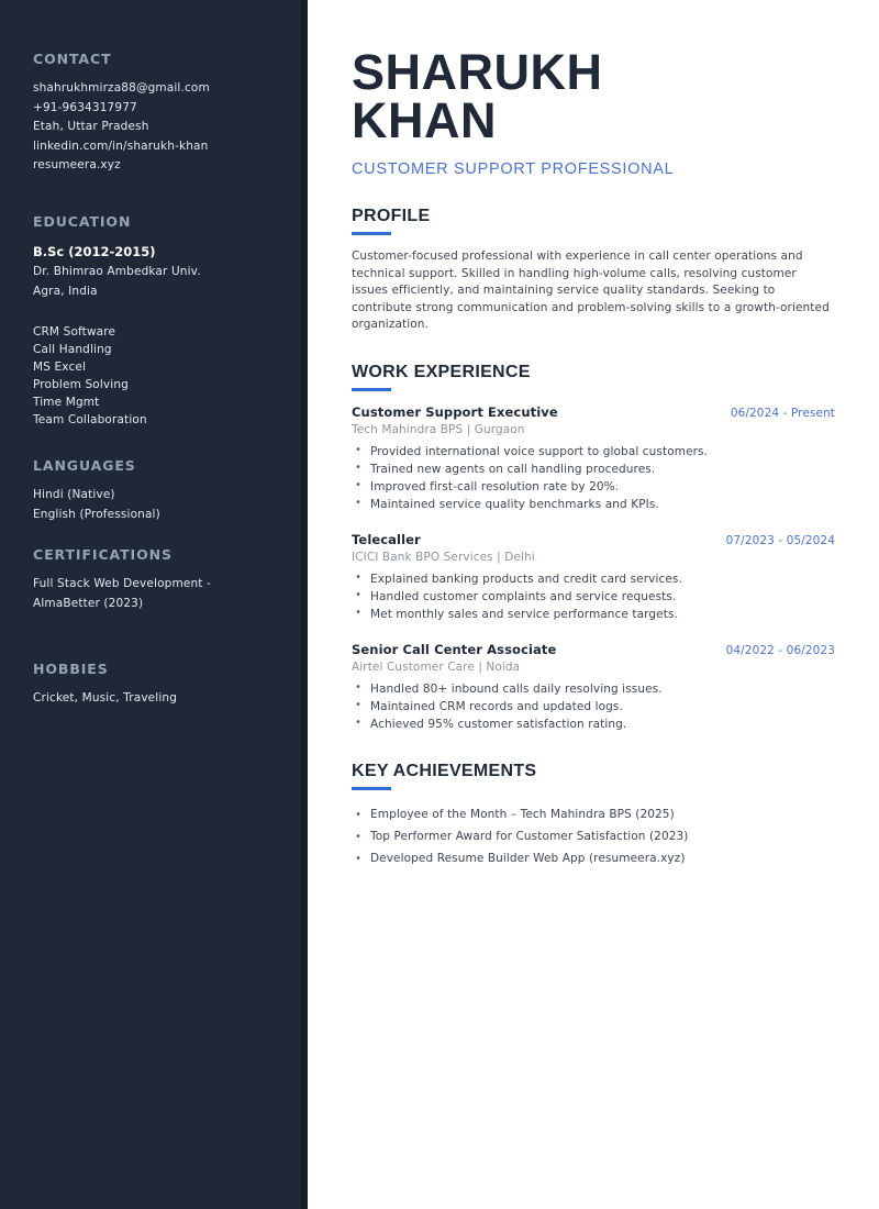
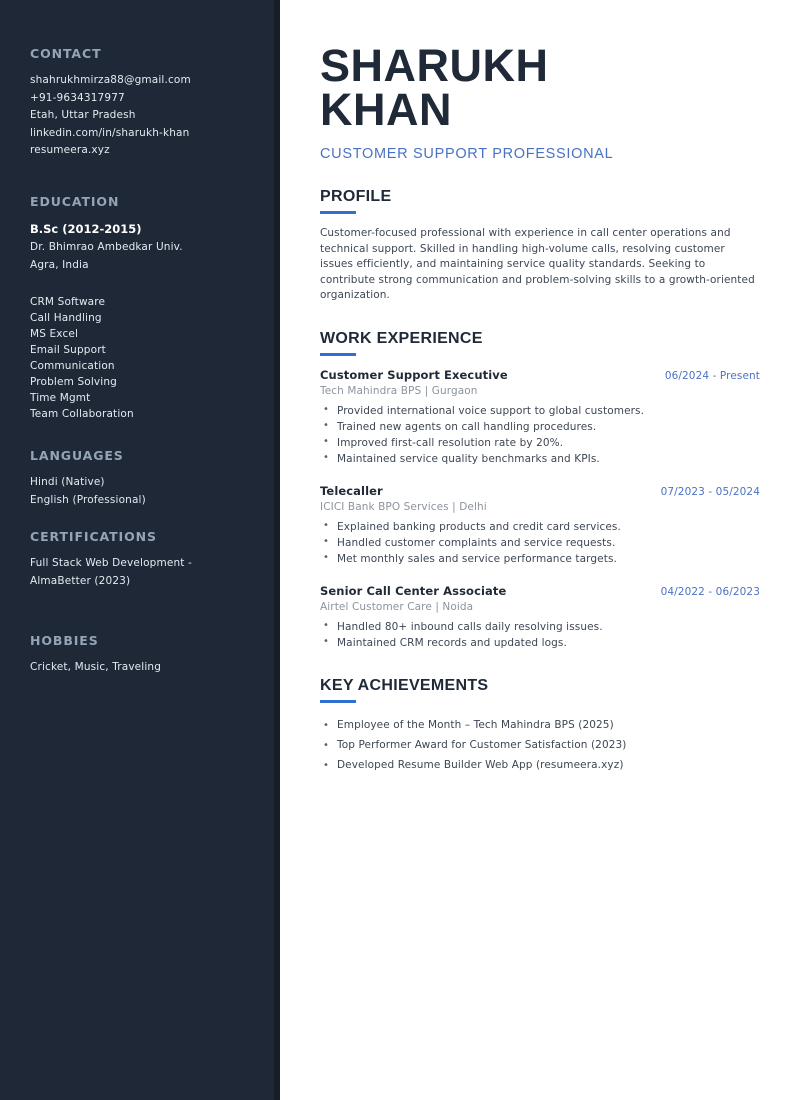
  CONTACT
  shahrukhmirza88@gmail.com
  +91-9634317977
  Etah, Uttar Pradesh
  linkedin.com/in/sharukh-khan
  resumeera.xyz
  EDUCATION
  B.Sc (2012-2015)
  Dr. Bhimrao Ambedkar Univ.
  Agra, India
  CRM Software
  Call Handling
  MS Excel
+ Email Support
+ Communication
  Problem Solving
  Time Mgmt
  Team Collaboration
  LANGUAGES
  Hindi (Native)
  English (Professional)
  CERTIFICATIONS
  Full Stack Web Development -
  AlmaBetter (2023)
  HOBBIES
  Cricket, Music, Traveling
  SHARUKH
  KHAN
  CUSTOMER SUPPORT PROFESSIONAL
  PROFILE
  Customer-focused professional with experience in call center operations and technical support. Skilled in handling high-volume calls, resolving customer issues efficiently, and maintaining service quality standards. Seeking to contribute strong communication and problem-solving skills to a growth-oriented organization.
  WORK EXPERIENCE
  Customer Support Executive
  06/2024 - Present
  Tech Mahindra BPS | Gurgaon
  Provided international voice support to global customers.
  Trained new agents on call handling procedures.
  Improved first-call resolution rate by 20%.
  Maintained service quality benchmarks and KPIs.
  Telecaller
  07/2023 - 05/2024
  ICICI Bank BPO Services | Delhi
  Explained banking products and credit card services.
  Handled customer complaints and service requests.
  Met monthly sales and service performance targets.
  Senior Call Center Associate
  04/2022 - 06/2023
  Airtel Customer Care | Noida
  Handled 80+ inbound calls daily resolving issues.
  Maintained CRM records and updated logs.
- Achieved 95% customer satisfaction rating.
  KEY ACHIEVEMENTS
  Employee of the Month – Tech Mahindra BPS (2025)
  Top Performer Award for Customer Satisfaction (2023)
  Developed Resume Builder Web App (resumeera.xyz)
